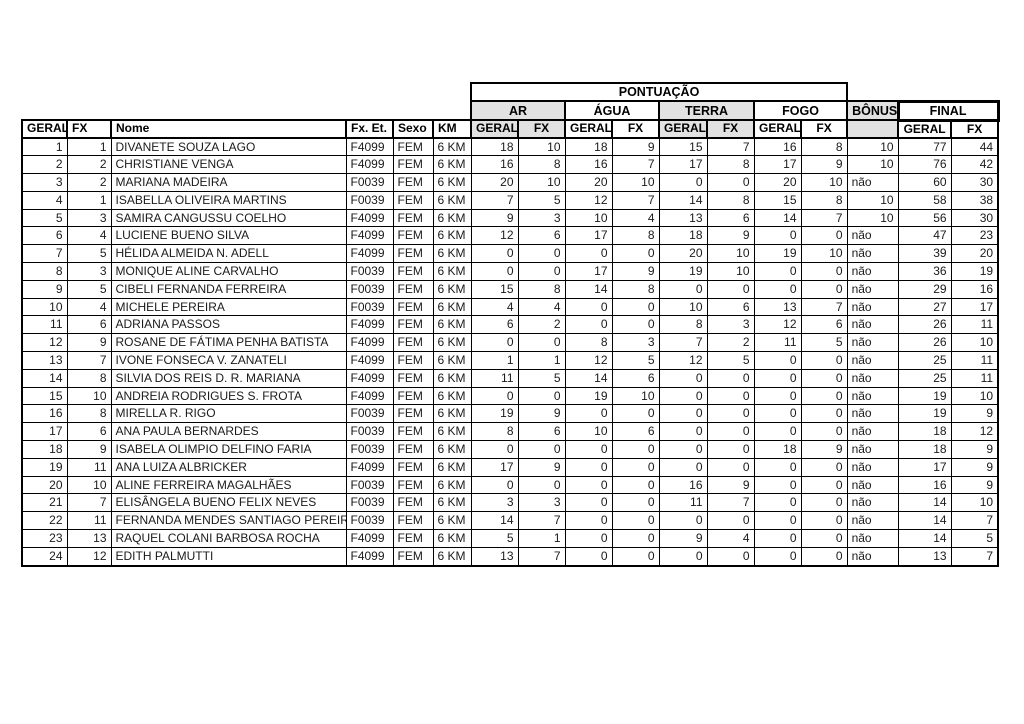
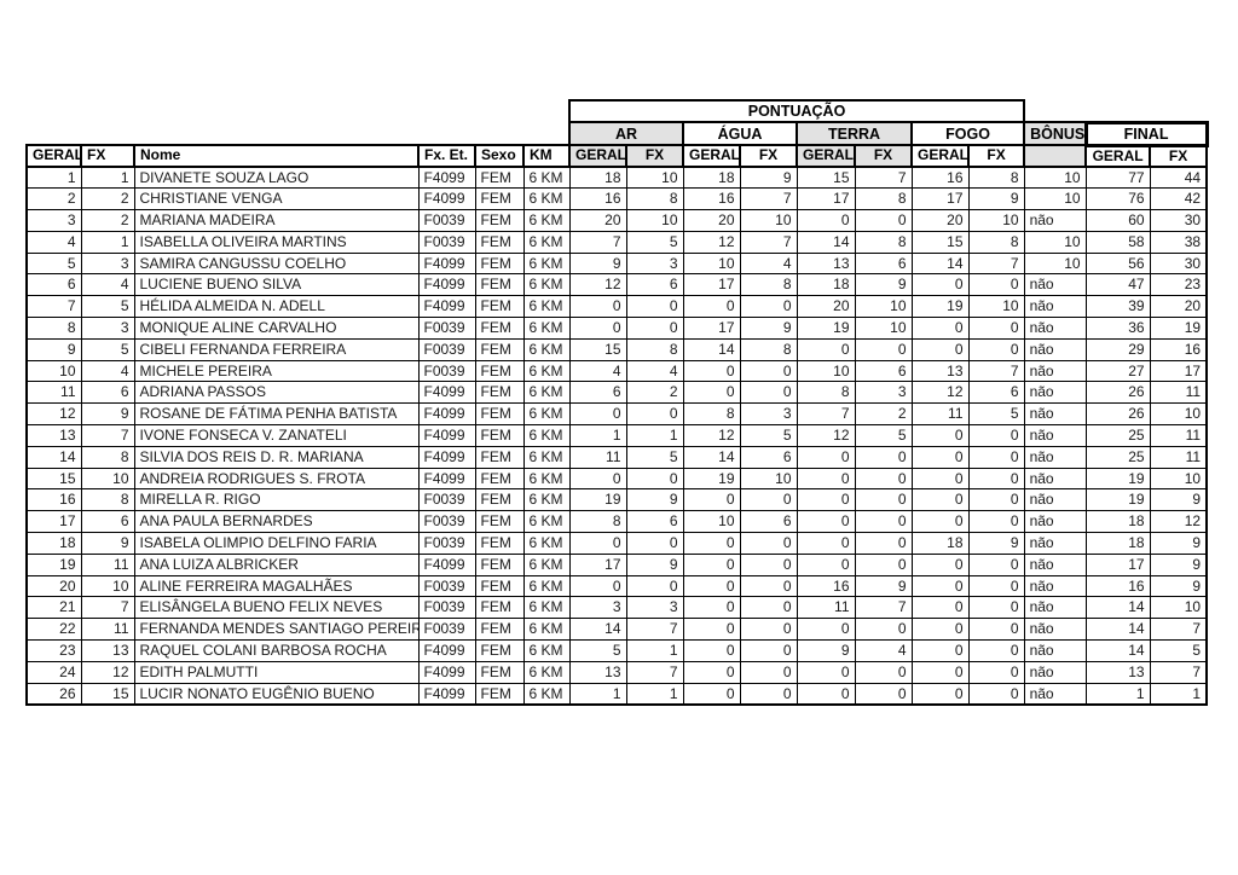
  	PONTUAÇÃO
  	AR	ÁGUA	TERRA	FOGO	BÔNUS	FINAL
  GERAL	FX	Nome	Fx. Et.	Sexo	KM	GERAL	FX	GERAL	FX	GERAL	FX	GERAL	FX		GERAL	FX
  1	1	DIVANETE SOUZA LAGO	F4099	FEM	6 KM	18	10	18	9	15	7	16	8	10	77	44
  2	2	CHRISTIANE VENGA	F4099	FEM	6 KM	16	8	16	7	17	8	17	9	10	76	42
  3	2	MARIANA MADEIRA	F0039	FEM	6 KM	20	10	20	10	0	0	20	10	não	60	30
  4	1	ISABELLA OLIVEIRA MARTINS	F0039	FEM	6 KM	7	5	12	7	14	8	15	8	10	58	38
  5	3	SAMIRA CANGUSSU COELHO	F4099	FEM	6 KM	9	3	10	4	13	6	14	7	10	56	30
  6	4	LUCIENE BUENO SILVA	F4099	FEM	6 KM	12	6	17	8	18	9	0	0	não	47	23
  7	5	HÉLIDA ALMEIDA N. ADELL	F4099	FEM	6 KM	0	0	0	0	20	10	19	10	não	39	20
  8	3	MONIQUE ALINE CARVALHO	F0039	FEM	6 KM	0	0	17	9	19	10	0	0	não	36	19
  9	5	CIBELI FERNANDA FERREIRA	F0039	FEM	6 KM	15	8	14	8	0	0	0	0	não	29	16
  10	4	MICHELE PEREIRA	F0039	FEM	6 KM	4	4	0	0	10	6	13	7	não	27	17
  11	6	ADRIANA PASSOS	F4099	FEM	6 KM	6	2	0	0	8	3	12	6	não	26	11
  12	9	ROSANE DE FÁTIMA PENHA BATISTA	F4099	FEM	6 KM	0	0	8	3	7	2	11	5	não	26	10
  13	7	IVONE FONSECA V. ZANATELI	F4099	FEM	6 KM	1	1	12	5	12	5	0	0	não	25	11
  14	8	SILVIA DOS REIS D. R. MARIANA	F4099	FEM	6 KM	11	5	14	6	0	0	0	0	não	25	11
  15	10	ANDREIA RODRIGUES S. FROTA	F4099	FEM	6 KM	0	0	19	10	0	0	0	0	não	19	10
  16	8	MIRELLA R. RIGO	F0039	FEM	6 KM	19	9	0	0	0	0	0	0	não	19	9
  17	6	ANA PAULA BERNARDES	F0039	FEM	6 KM	8	6	10	6	0	0	0	0	não	18	12
  18	9	ISABELA OLIMPIO DELFINO FARIA	F0039	FEM	6 KM	0	0	0	0	0	0	18	9	não	18	9
  19	11	ANA LUIZA ALBRICKER	F4099	FEM	6 KM	17	9	0	0	0	0	0	0	não	17	9
  20	10	ALINE FERREIRA MAGALHÃES	F0039	FEM	6 KM	0	0	0	0	16	9	0	0	não	16	9
  21	7	ELISÂNGELA BUENO FELIX NEVES	F0039	FEM	6 KM	3	3	0	0	11	7	0	0	não	14	10
  22	11	FERNANDA MENDES SANTIAGO PEREIR	F0039	FEM	6 KM	14	7	0	0	0	0	0	0	não	14	7
  23	13	RAQUEL COLANI BARBOSA ROCHA	F4099	FEM	6 KM	5	1	0	0	9	4	0	0	não	14	5
  24	12	EDITH PALMUTTI	F4099	FEM	6 KM	13	7	0	0	0	0	0	0	não	13	7
+ 26	15	LUCIR NONATO EUGÊNIO BUENO	F4099	FEM	6 KM	1	1	0	0	0	0	0	0	não	1	1
